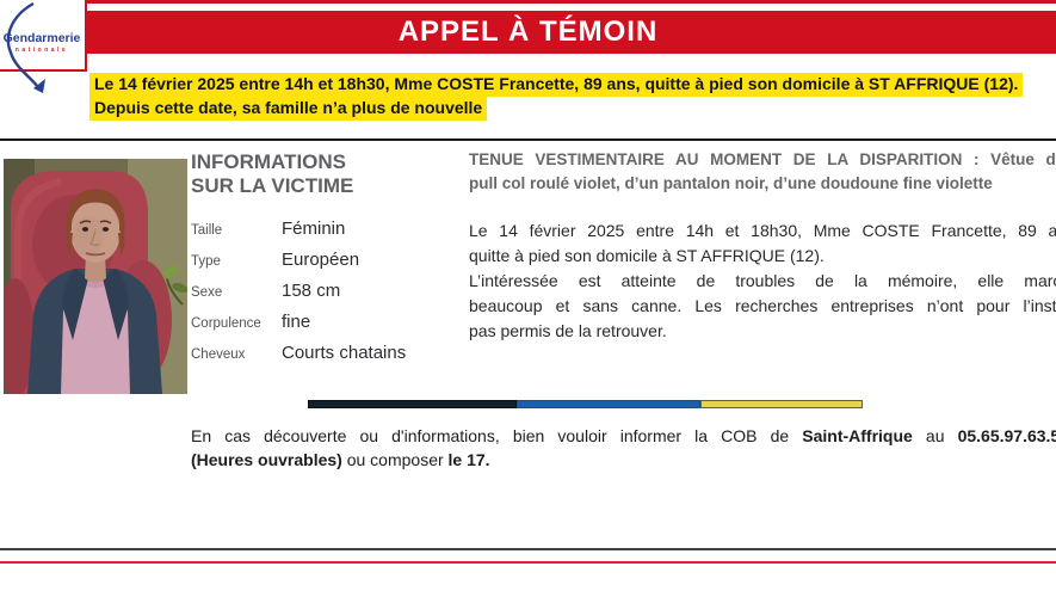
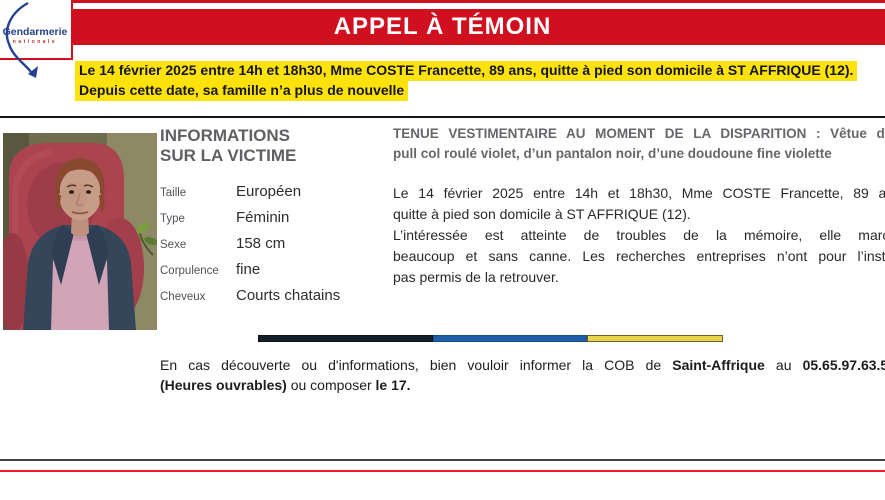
  APPEL À TÉMOIN
  endarmerie
  Le 14 février 2025 entre 14h et 18h30, Mme COSTE Francette, 89 ans, quitte à pied son domicile à ST AFFRIQUE (12).
  Depuis cette date, sa famille n’a plus de nouvelle
  INFORMATIONS
  SUR LA VICTIME
  Taille
- Féminin
+ Européen
  Type
- Européen
+ Féminin
  Sexe
  158 cm
  Corpulence
  fine
  Cheveux
  Courts chatains
  TENUE VESTIMENTAIRE AU MOMENT DE LA DISPARITION : Vêtue d
  pull col roulé violet, d’un pantalon noir, d’une doudoune fine violette
  Le 14 février 2025 entre 14h et 18h30, Mme COSTE Francette, 89 a
  quitte à pied son domicile à ST AFFRIQUE (12).
  L’intéressée est atteinte de troubles de la mémoire, elle mar
  beaucoup et sans canne. Les recherches entreprises n’ont pour l’inst
  pas permis de la retrouver.
  En cas découverte ou d'informations, bien vouloir informer la COB de Saint-Affrique au 05.65.97.63.5
  (Heures ouvrables) ou composer le 17.
